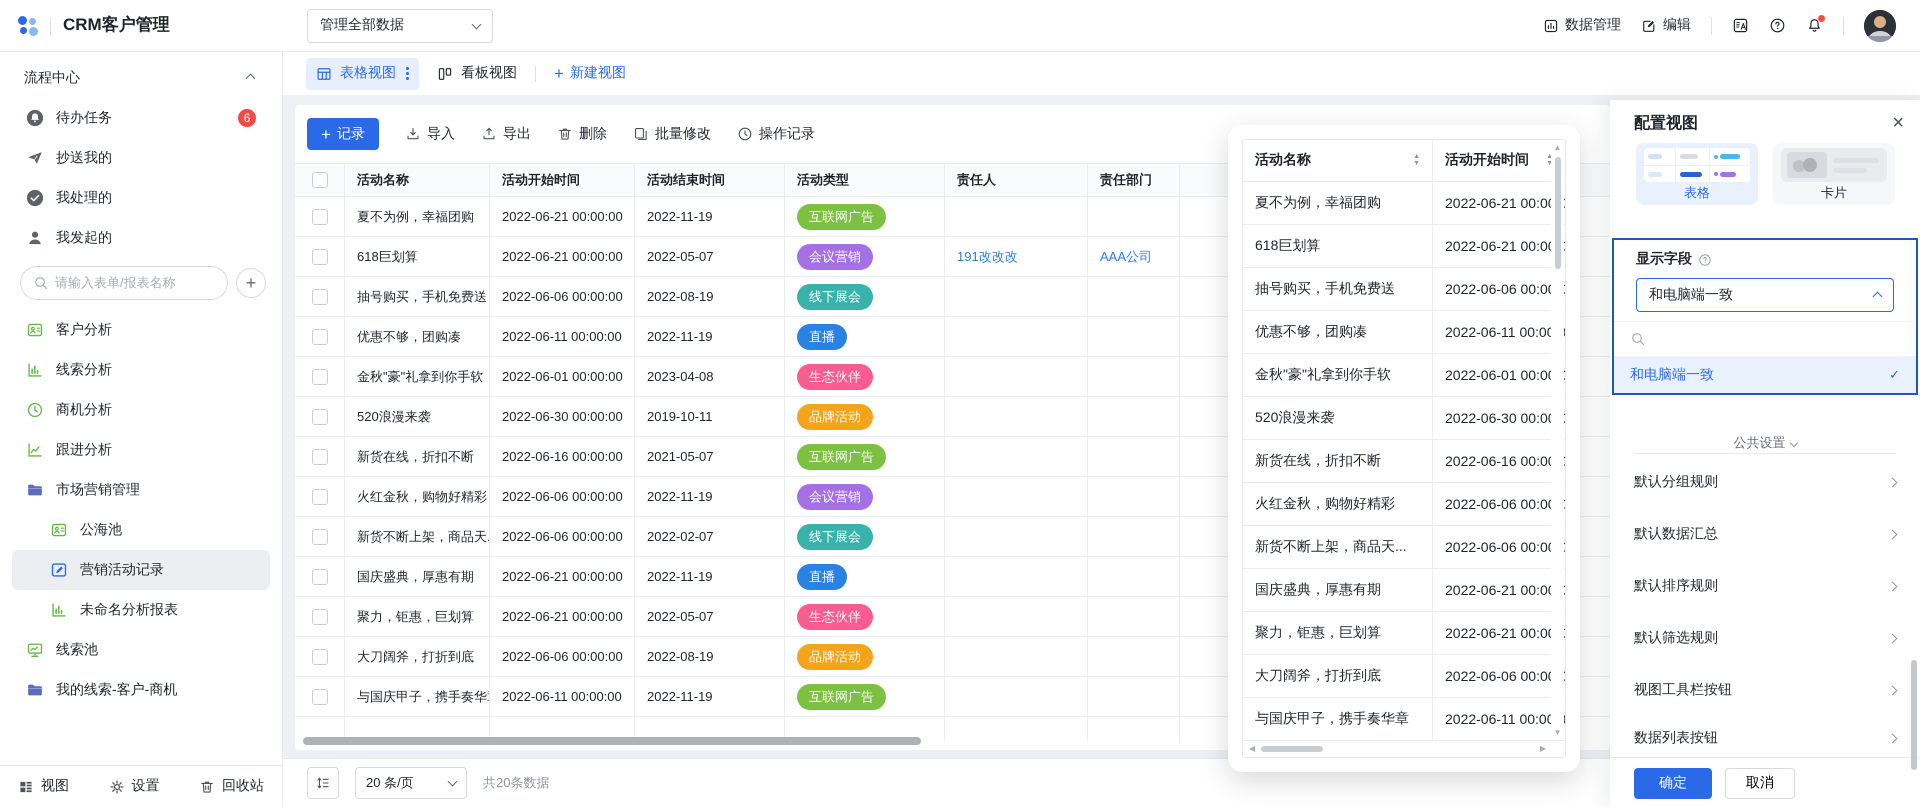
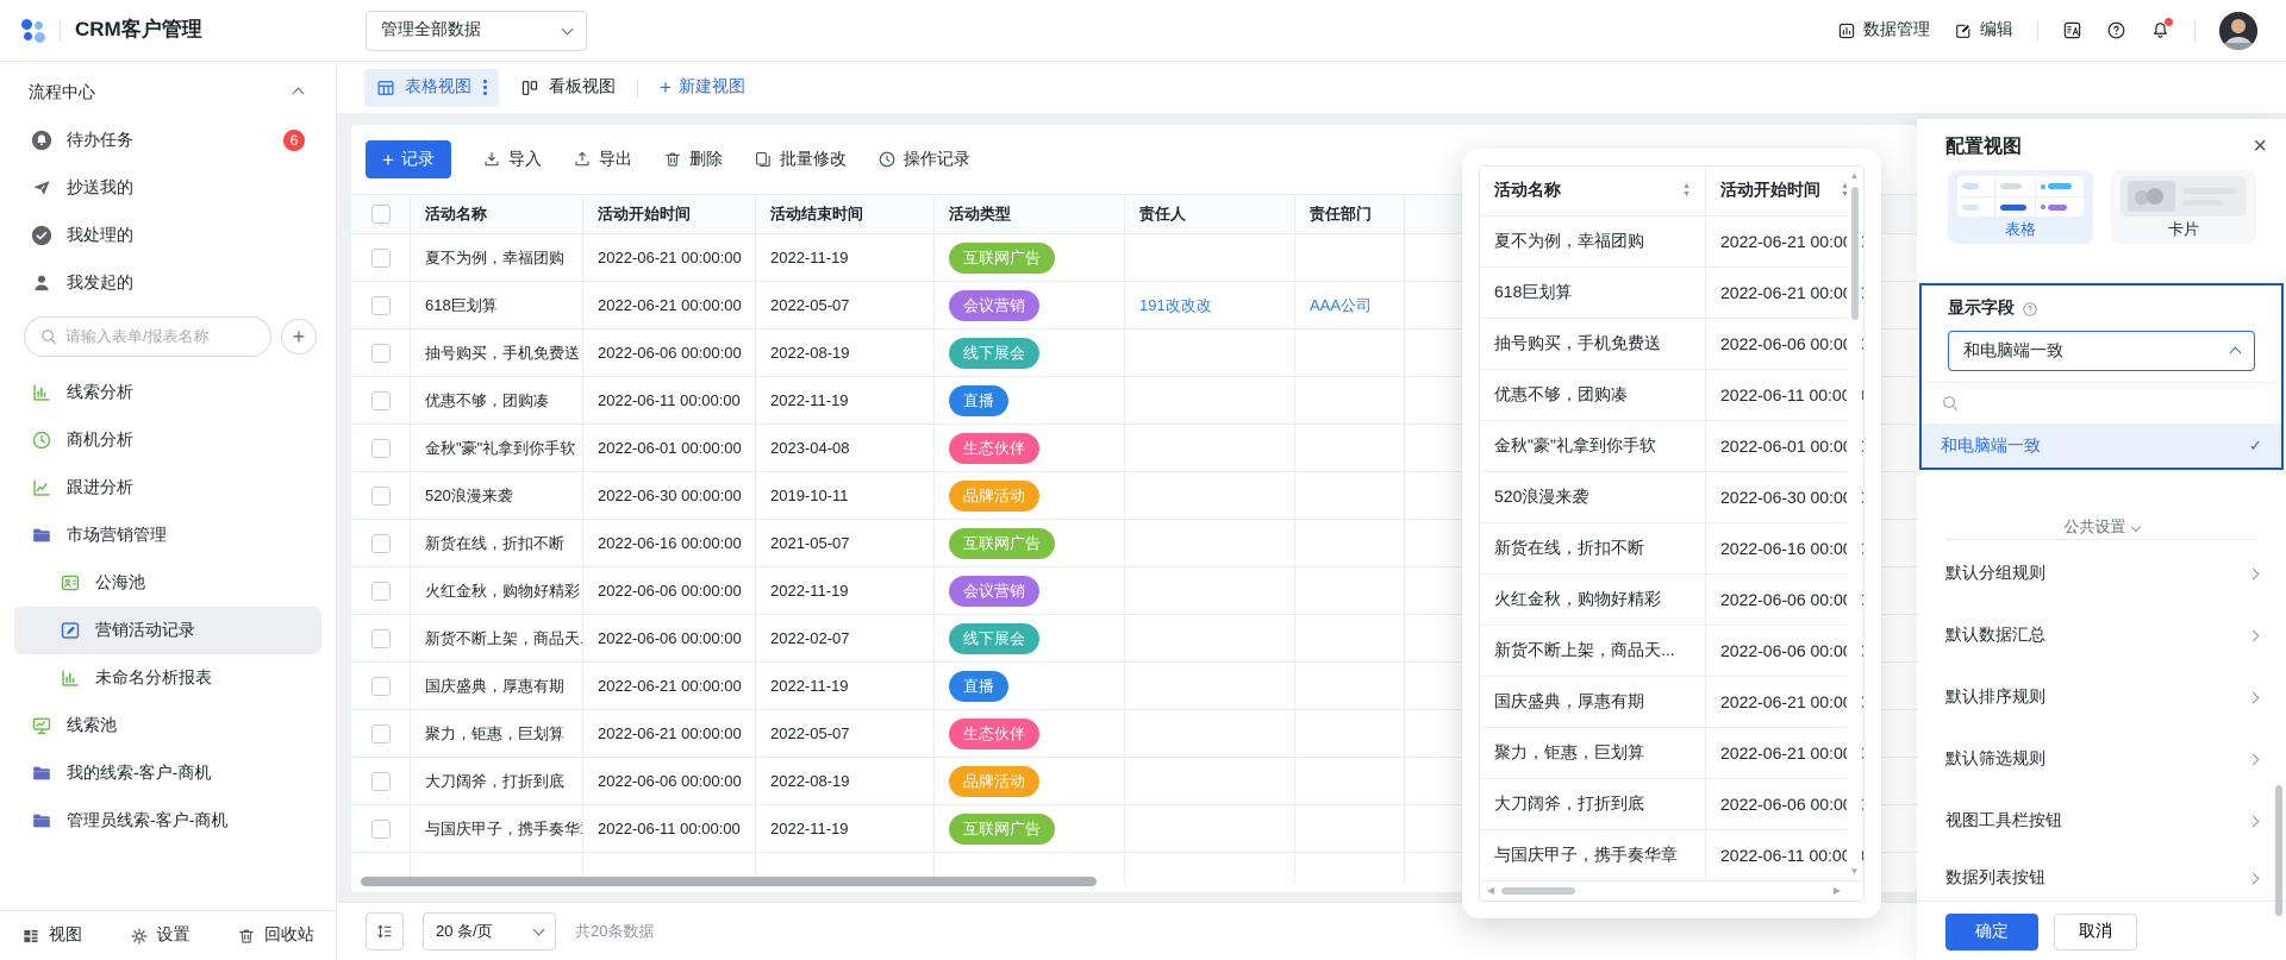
  CRM客户管理
  管理全部数据
  数据管理
  编辑
  流程中心
  待办任务
  6
  抄送我的
  我处理的
  我发起的
  请输入表单/报表名称
  +
- 客户分析
  线索分析
  商机分析
  跟进分析
  市场营销管理
  公海池
  营销活动记录
  未命名分析报表
  线索池
  我的线索-客户-商机
+ 管理员线索-客户-商机
  视图
  设置
  回收站
  表格视图
  看板视图
  +
  新建视图
  +
  记录
  导入
  导出
  删除
  批量修改
  操作记录
  活动名称
  活动开始时间
  活动结束时间
  活动类型
  责任人
  责任部门
  夏不为例，幸福团购
  2022-06-21 00:00:00
  2022-11-19
  互联网广告
  618巨划算
  2022-06-21 00:00:00
  2022-05-07
  会议营销
  191改改改
  AAA公司
  抽号购买，手机免费送
  2022-06-06 00:00:00
  2022-08-19
  线下展会
  优惠不够，团购凑
  2022-06-11 00:00:00
  2022-11-19
  直播
  金秋"豪"礼拿到你手软
  2022-06-01 00:00:00
  2023-04-08
  生态伙伴
  520浪漫来袭
  2022-06-30 00:00:00
  2019-10-11
  品牌活动
  新货在线，折扣不断
  2022-06-16 00:00:00
  2021-05-07
  互联网广告
  火红金秋，购物好精彩
  2022-06-06 00:00:00
  2022-11-19
  会议营销
  新货不断上架，商品天.
  2022-06-06 00:00:00
  2022-02-07
  线下展会
  国庆盛典，厚惠有期
  2022-06-21 00:00:00
  2022-11-19
  直播
  聚力，钜惠，巨划算
  2022-06-21 00:00:00
  2022-05-07
  生态伙伴
  大刀阔斧，打折到底
  2022-06-06 00:00:00
  2022-08-19
  品牌活动
  与国庆甲子，携手奏华
  2022-06-11 00:00:00
  2022-11-19
  互联网广告
  20 条/页
  共20条数据
  活动名称
  活动开始时间
  夏不为例，幸福团购
  2022-06-21 00:0
  618巨划算
  2022-06-21 00:0
  抽号购买，手机免费送
  2022-06-06 00:0
  优惠不够，团购凑
  2022-06-11 00:0
  金秋"豪"礼拿到你手软
  2022-06-01 00:0
  520浪漫来袭
  2022-06-30 00:0
  新货在线，折扣不断
  2022-06-16 00:0
  火红金秋，购物好精彩
  2022-06-06 00:0
  新货不断上架，商品天...
  2022-06-06 00:0
  国庆盛典，厚惠有期
  2022-06-21 00:0
  聚力，钜惠，巨划算
  2022-06-21 00:0
  大刀阔斧，打折到底
  2022-06-06 00:0
  与国庆甲子，携手奏华章
  2022-06-11 00:0
  ▲
  ▼
  ◀
  ▶
  配置视图
  ×
  表格
  卡片
  显示字段
  和电脑端一致
  和电脑端一致
  ✓
  公共设置
  默认分组规则
  默认数据汇总
  默认排序规则
  默认筛选规则
  视图工具栏按钮
  数据列表按钮
  确定
  取消
